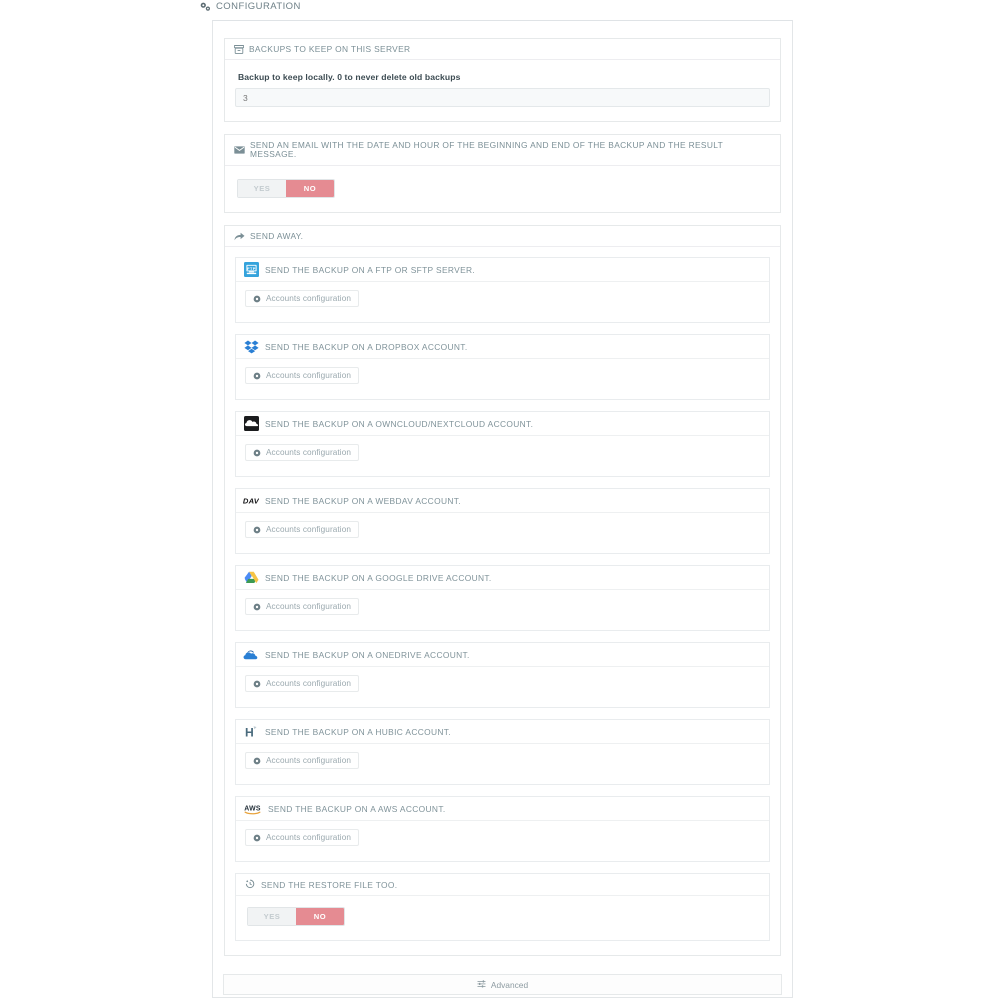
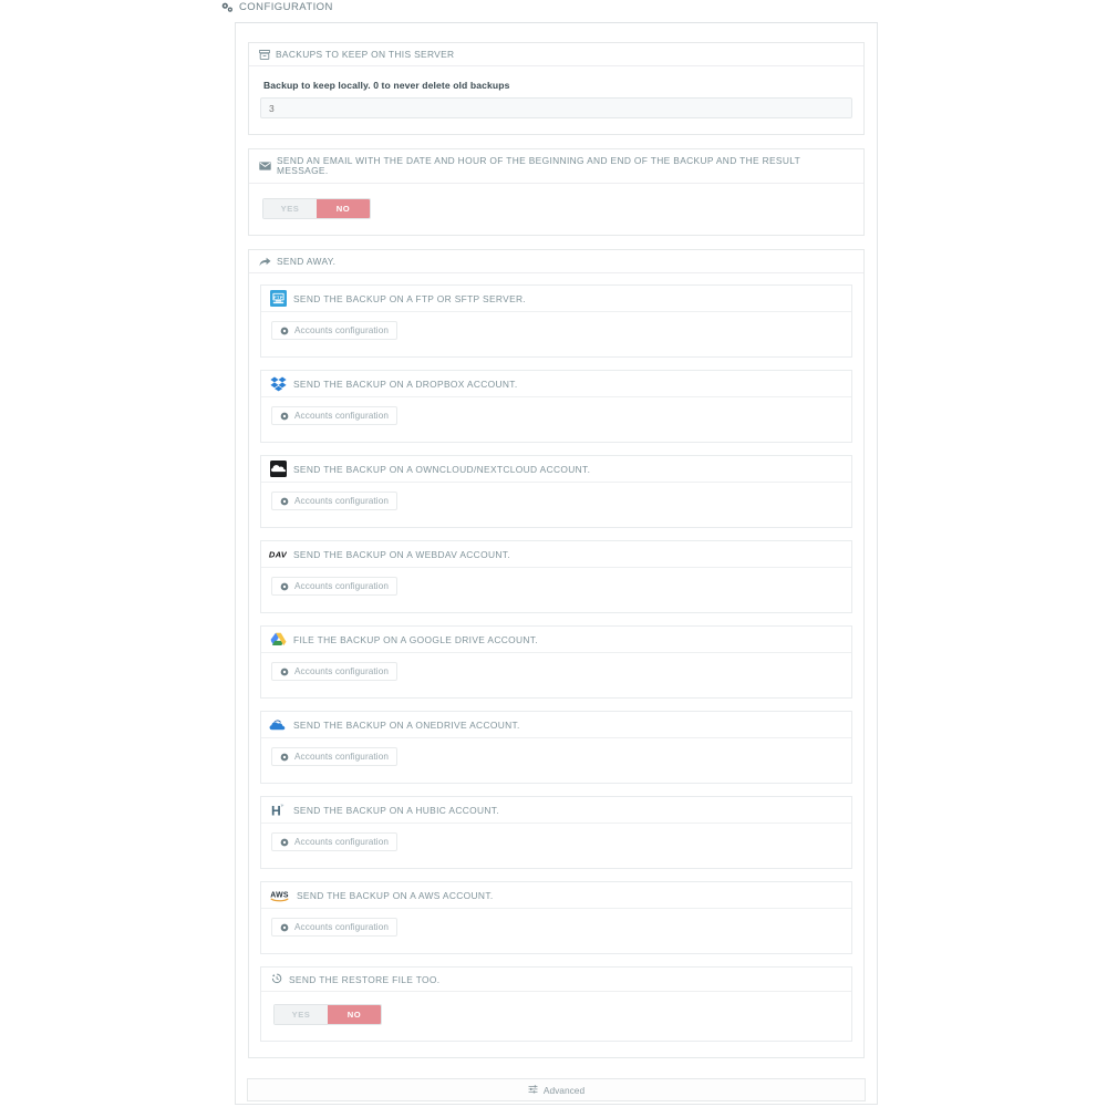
  CONFIGURATION
  BACKUPS TO KEEP ON THIS SERVER
  Backup to keep locally. 0 to never delete old backups
  3
  SEND AN EMAIL WITH THE DATE AND HOUR OF THE BEGINNING AND END OF THE BACKUP AND THE RESULT MESSAGE.
  YES
  NO
  SEND AWAY.
  SEND THE BACKUP ON A FTP OR SFTP SERVER.
  Accounts configuration
  SEND THE BACKUP ON A DROPBOX ACCOUNT.
  Accounts configuration
  SEND THE BACKUP ON A OWNCLOUD/NEXTCLOUD ACCOUNT.
  Accounts configuration
  DAV
  SEND THE BACKUP ON A WEBDAV ACCOUNT.
  Accounts configuration
- SEND THE BACKUP ON A GOOGLE DRIVE ACCOUNT.
+ FILE THE BACKUP ON A GOOGLE DRIVE ACCOUNT.
  Accounts configuration
  SEND THE BACKUP ON A ONEDRIVE ACCOUNT.
  Accounts configuration
  H
  SEND THE BACKUP ON A HUBIC ACCOUNT.
  Accounts configuration
  SEND THE BACKUP ON A AWS ACCOUNT.
  Accounts configuration
  SEND THE RESTORE FILE TOO.
  YES
  NO
  Advanced
